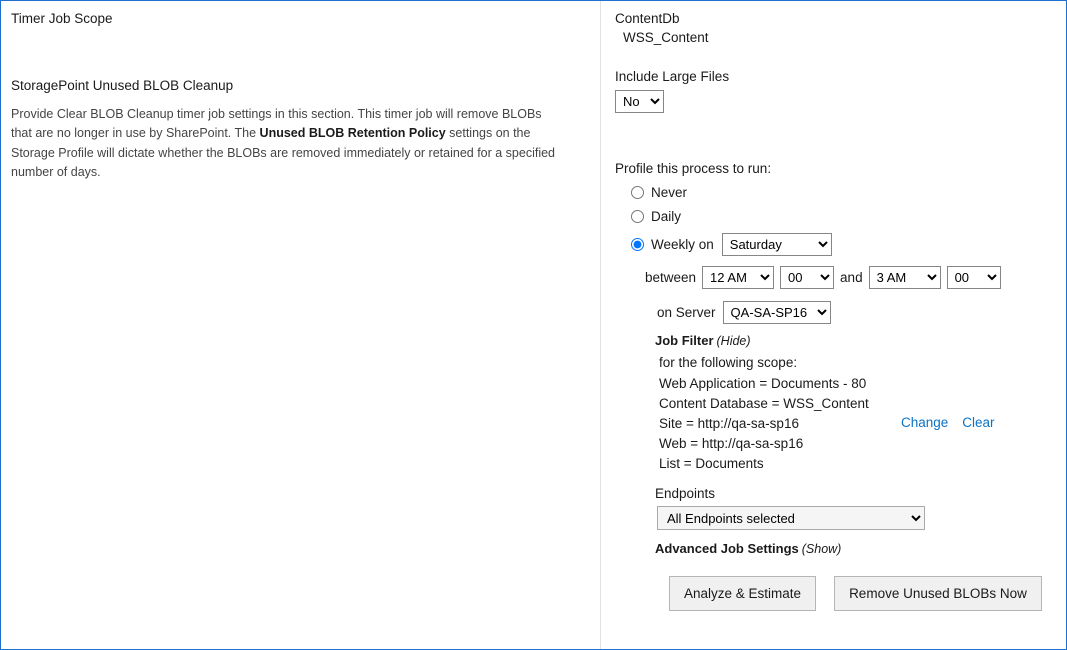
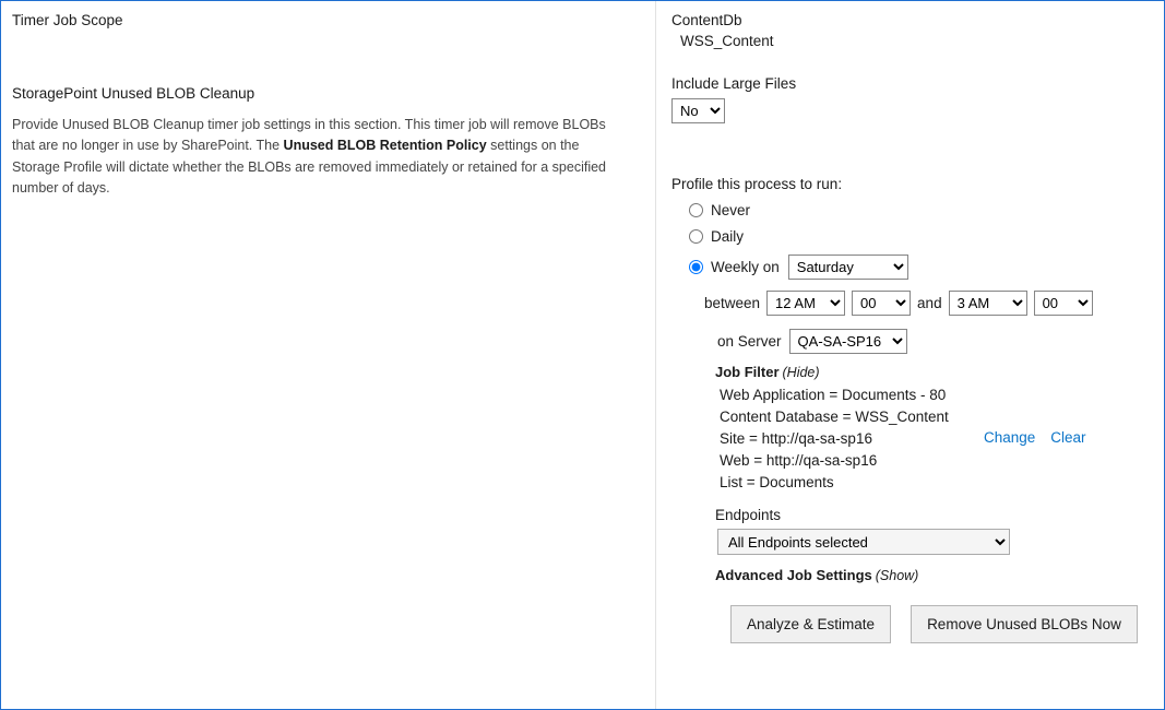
  Timer Job Scope
  StoragePoint Unused BLOB Cleanup
- Provide Clear BLOB Cleanup timer job settings in this section. This timer job will remove BLOBs that are no longer in use by SharePoint. The Unused BLOB Retention Policy settings on the Storage Profile will dictate whether the BLOBs are removed immediately or retained for a specified number of days.
+ Provide Unused BLOB Cleanup timer job settings in this section. This timer job will remove BLOBs that are no longer in use by SharePoint. The Unused BLOB Retention Policy settings on the Storage Profile will dictate whether the BLOBs are removed immediately or retained for a specified number of days.
  ContentDb
  WSS_Content
  Include Large Files
  No
  Profile this process to run:
  Never
  Daily
  Weekly on
  Saturday
  between
  12 AM
  00
  and
  3 AM
  00
  on Server
  QA-SA-SP16
  Job Filter (Hide)
- for the following scope:
  Web Application = Documents - 80
  Content Database = WSS_Content
  Site = http://qa-sa-sp16
  Web = http://qa-sa-sp16
  List = Documents
  Change Clear
  Endpoints
  All Endpoints selected
  Advanced Job Settings (Show)
  Analyze & Estimate
  Remove Unused BLOBs Now
